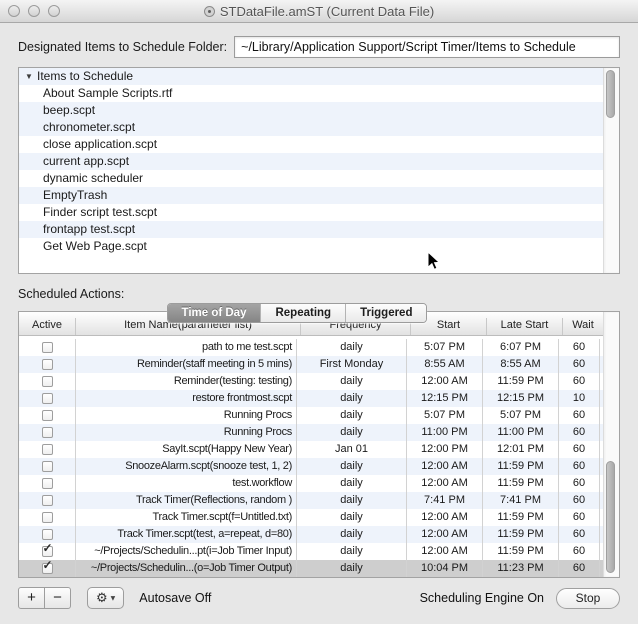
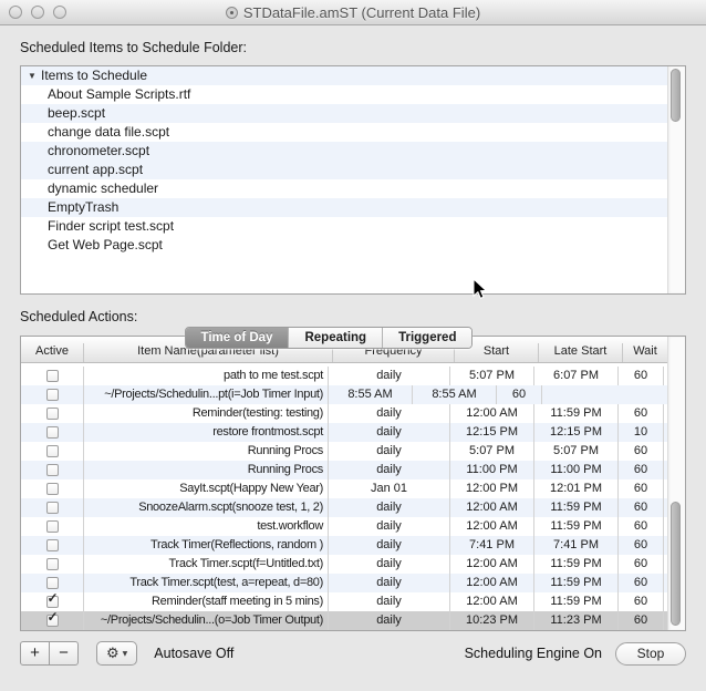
  STDataFile.amST (Current Data File)
- Designated Items to Schedule Folder:
+ Scheduled Items to Schedule Folder:
- ~/Library/Application Support/Script Timer/Items to Schedule
  ▼ Items to Schedule
  About Sample Scripts.rtf
  beep.scpt
+ change data file.scpt
  chronometer.scpt
- close application.scpt
  current app.scpt
  dynamic scheduler
  EmptyTrash
  Finder script test.scpt
- frontapp test.scpt
  Get Web Page.scpt
  Scheduled Actions:
  Time of Day
  Repeating
  Triggered
  Active
  Item Name(parameter list)
  Frequency
  Start
  Late Start
  Wait
  path to me test.scpt
  daily
  5:07 PM
  6:07 PM
  60
- Reminder(staff meeting in 5 mins)
+ ~/Projects/Schedulin...pt(i=Job Timer Input)
- First Monday
  8:55 AM
  8:55 AM
  60
  Reminder(testing: testing)
  daily
  12:00 AM
  11:59 PM
  60
  restore frontmost.scpt
  daily
  12:15 PM
  12:15 PM
  10
  Running Procs
  daily
  5:07 PM
  5:07 PM
  60
  Running Procs
  daily
  11:00 PM
  11:00 PM
  60
  SayIt.scpt(Happy New Year)
  Jan 01
  12:00 PM
  12:01 PM
  60
  SnoozeAlarm.scpt(snooze test, 1, 2)
  daily
  12:00 AM
  11:59 PM
  60
  test.workflow
  daily
  12:00 AM
  11:59 PM
  60
  Track Timer(Reflections, random )
  daily
  7:41 PM
  7:41 PM
  60
  Track Timer.scpt(f=Untitled.txt)
  daily
  12:00 AM
  11:59 PM
  60
  Track Timer.scpt(test, a=repeat, d=80)
  daily
  12:00 AM
  11:59 PM
  60
  ✓
- ~/Projects/Schedulin...pt(i=Job Timer Input)
+ Reminder(staff meeting in 5 mins)
  daily
  12:00 AM
  11:59 PM
  60
  ✓
  ~/Projects/Schedulin...(o=Job Timer Output)
  daily
- 10:04 PM
+ 10:23 PM
  11:23 PM
  60
  +
  −
  ⚙
  Autosave Off
  Scheduling Engine On
  Stop
